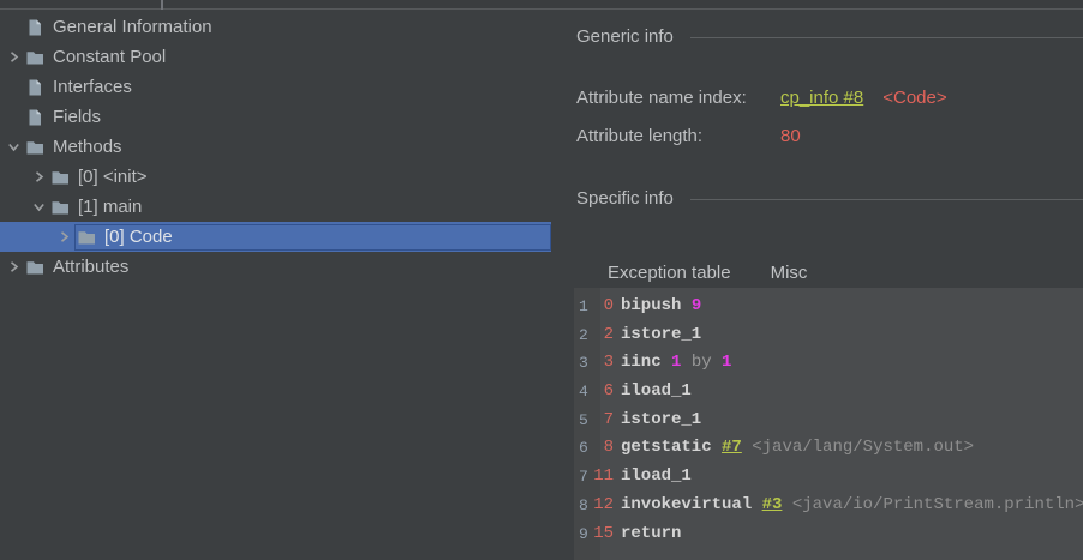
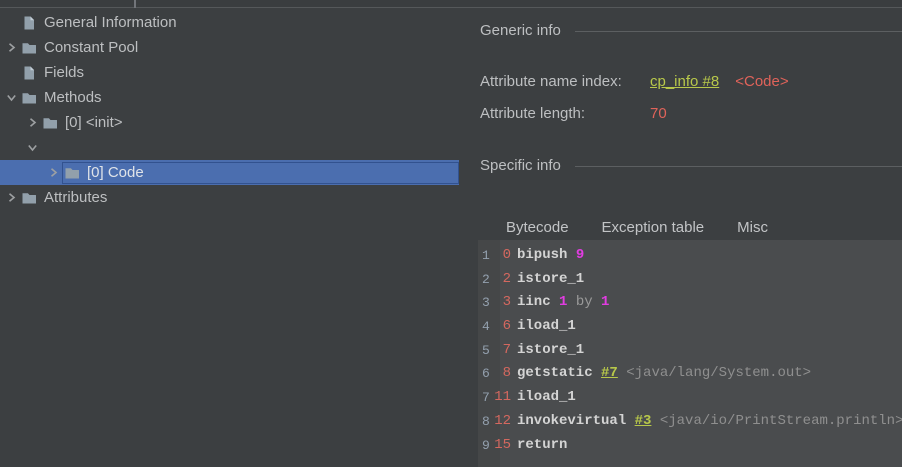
  General Information
  Constant Pool
- Interfaces
  Fields
  Methods
  [0] <init>
- [1] main
  [0] Code
  Attributes
  Generic info
  Attribute name index:
  cp_info #8
  <Code>
  Attribute length:
- 80
+ 70
  Specific info
+ Bytecode
  Exception table
  Misc
  1
  0
  bipush 9
  2
  2
  istore_1
  3
  3
  iinc 1 by 1
  4
  6
  iload_1
  5
  7
  istore_1
  6
  8
  getstatic #7 <java/lang/System.out>
  7
  11
  iload_1
  8
  12
  invokevirtual #3 <java/io/PrintStream.println>
  9
  15
  return
